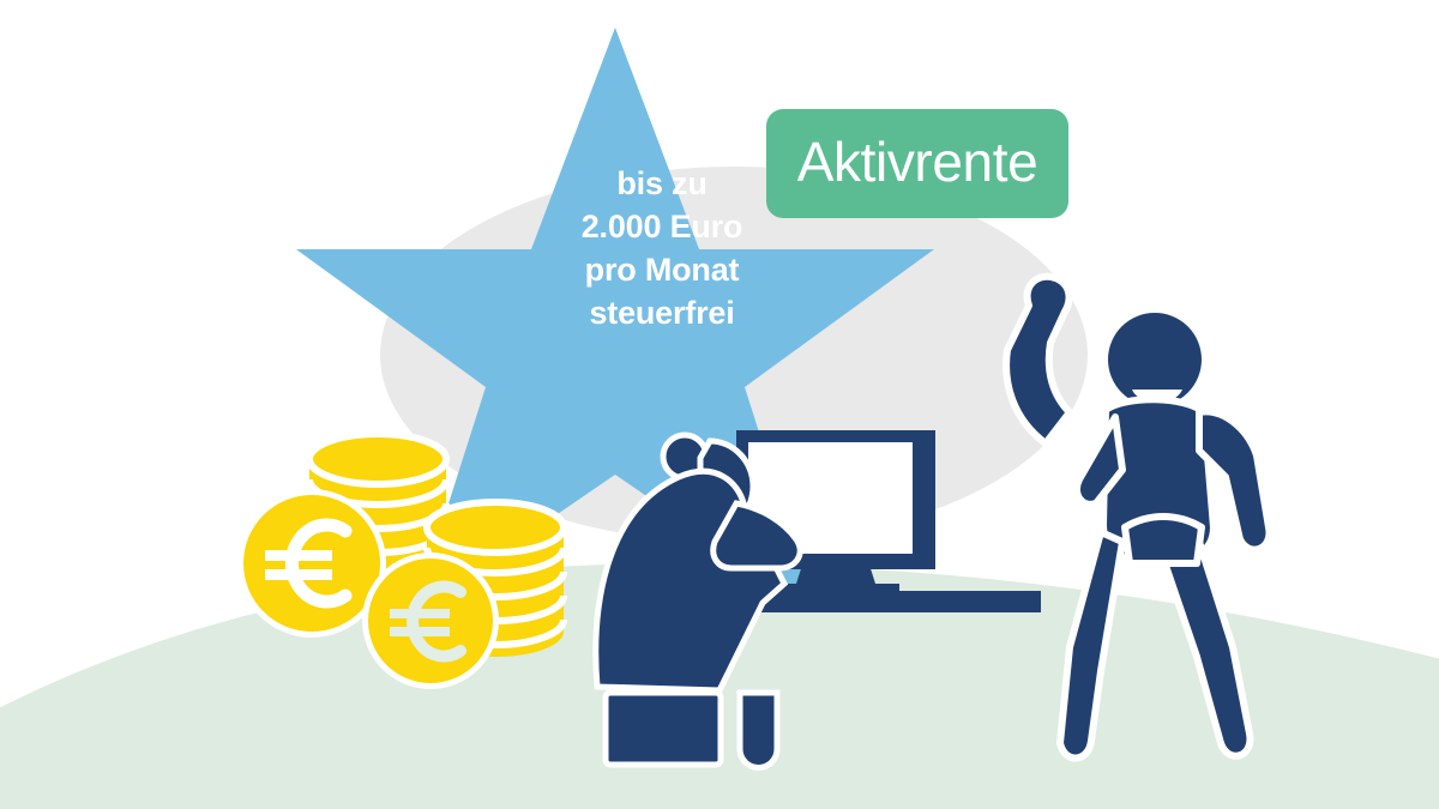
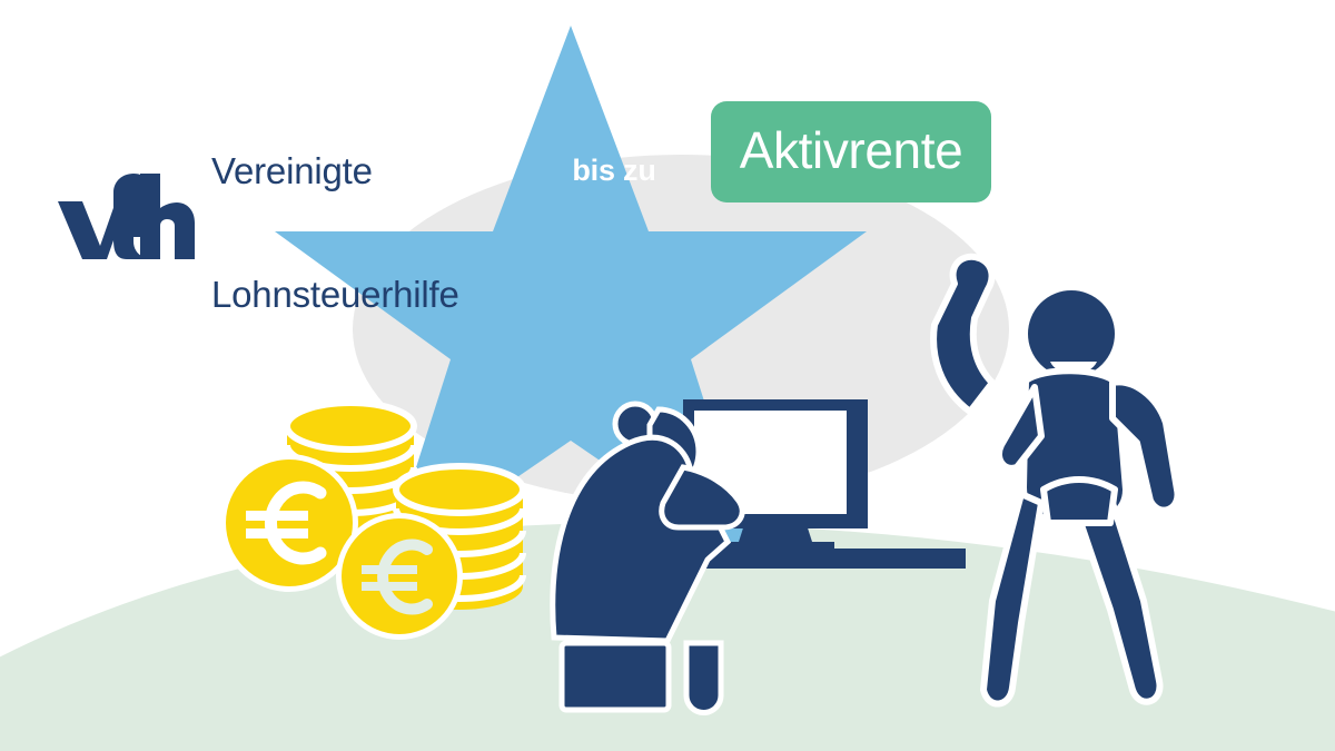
+ Vereinigte
+ Lohnsteuerhilfe
  bis zu
- 2.000 Euro
- pro Monat
- steuerfrei
  Aktivrente
